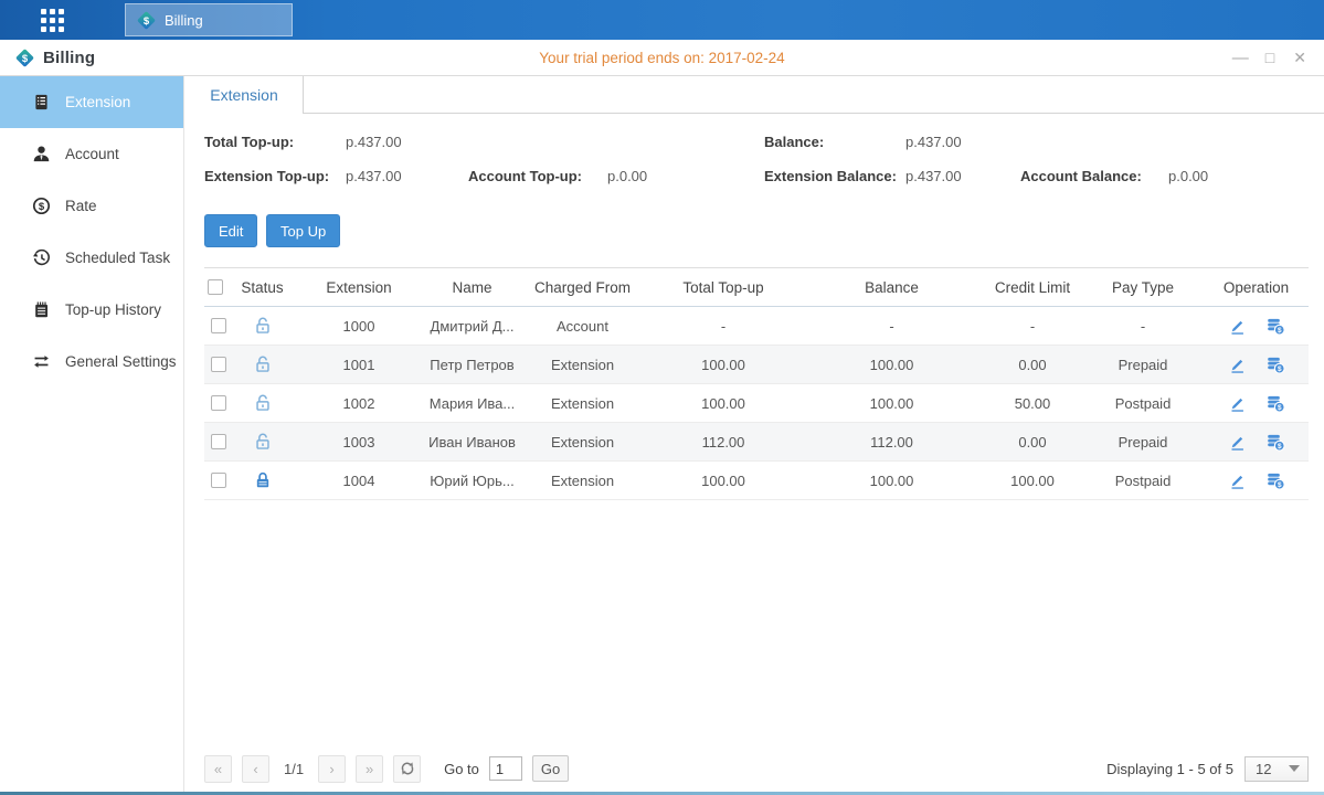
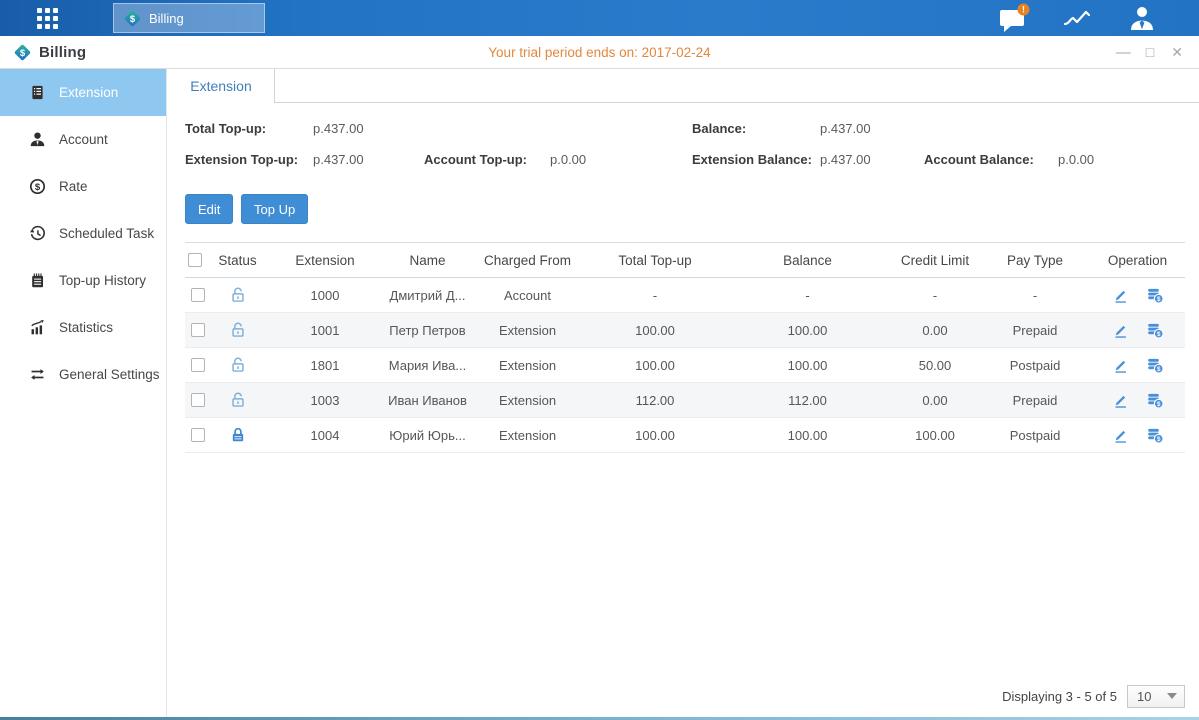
  $
  Billing
+ !
  $
  Billing
  Your trial period ends on: 2017-02-24
  —
  □
  ✕
  Extension
  Account
  $
  Rate
  Scheduled Task
  Top-up History
+ Statistics
  General Settings
  Extension
  Total Top-up:
  p.437.00
  Balance:
  p.437.00
  Extension Top-up:
  p.437.00
  Account Top-up:
  p.0.00
  Extension Balance:
  p.437.00
  Account Balance:
  p.0.00
  Edit
  Top Up
  	Status	Extension	Name	Charged From	Total Top-up	Balance	Credit Limit	Pay Type	Operation
  		1000	Дмитрий Д...	Account	-	-	-	-
  		1001	Петр Петров	Extension	100.00	100.00	0.00	Prepaid
- 		1002	Мария Ива...	Extension	100.00	100.00	50.00	Postpaid
+ 		1801	Мария Ива...	Extension	100.00	100.00	50.00	Postpaid
  		1003	Иван Иванов	Extension	112.00	112.00	0.00	Prepaid
  		1004	Юрий Юрь...	Extension	100.00	100.00	100.00	Postpaid
- «
- ‹
- 1/1
- ›
- »
- Go to
- 1
- Go
- Displaying 1 - 5 of 5
+ Displaying 3 - 5 of 5
- 12
+ 10
